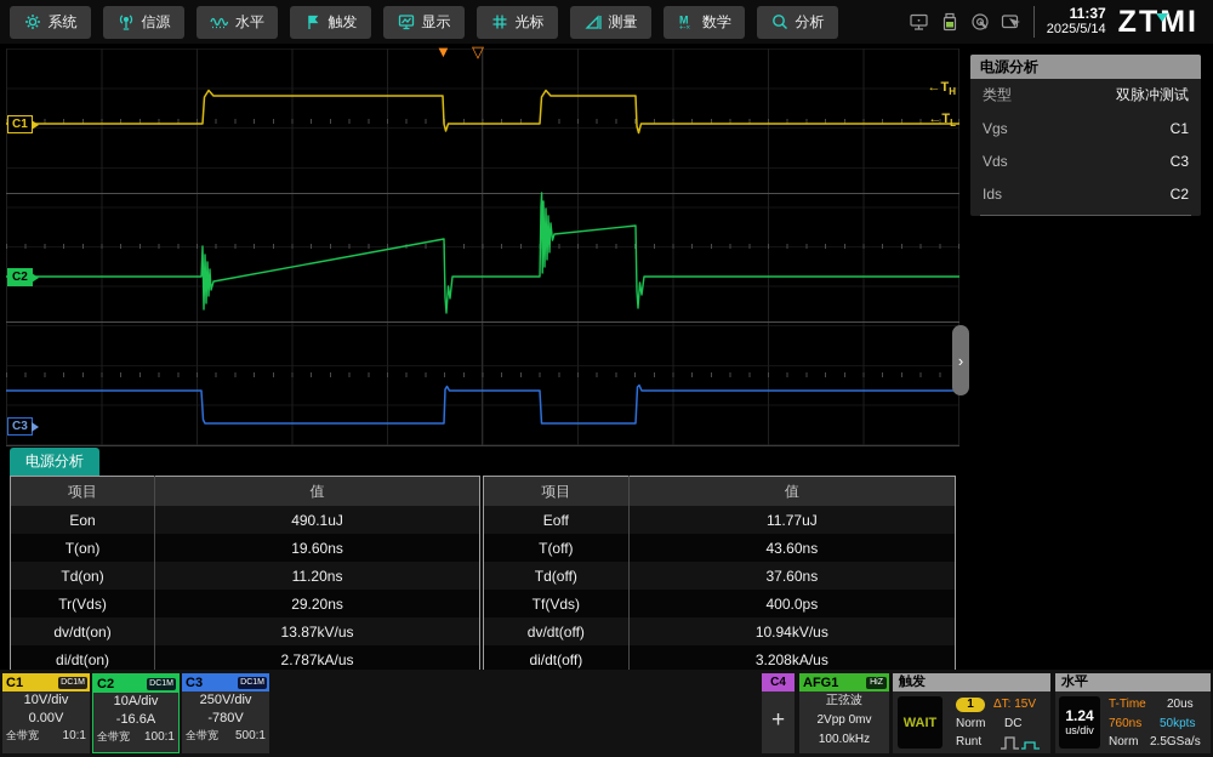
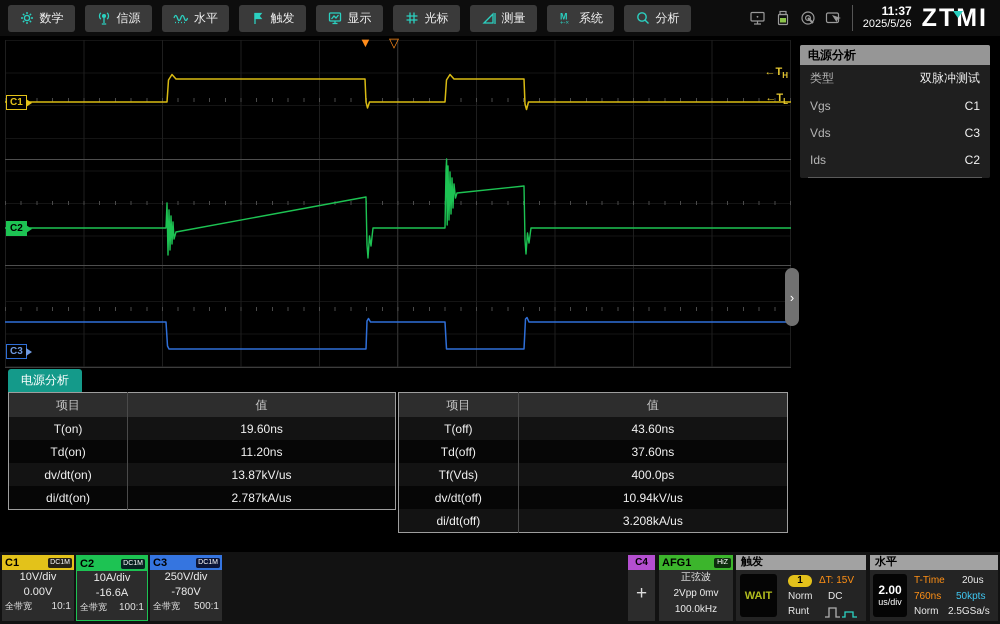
- 系统
+ 数学
  信源
  水平
  触发
  显示
  光标
  测量
  M
- 数学
+ 系统
  分析
  11:37
- 2025/5/14
+ 2025/5/26
  ZTMI
  ▼
  ▽
  C1
  C2
  C3
  ←TH
  ←TL
  ›
  电源分析
  类型
  双脉冲测试
  Vgs
  C1
  Vds
  C3
  Ids
  C2
  电源分析
  项目	值
- Eon	490.1uJ
  T(on)	19.60ns
  Td(on)	11.20ns
- Tr(Vds)	29.20ns
  dv/dt(on)	13.87kV/us
  di/dt(on)	2.787kA/us
  项目	值
- Eoff	11.77uJ
  T(off)	43.60ns
  Td(off)	37.60ns
  Tf(Vds)	400.0ps
  dv/dt(off)	10.94kV/us
  di/dt(off)	3.208kA/us
  C1
  10V/div
  0.00V
  全带宽
  10:1
  C2
  10A/div
  -16.6A
  全带宽
  100:1
  C3
  250V/div
  -780V
  全带宽
  500:1
  C4
  +
  AFG1
  正弦波
  2Vpp 0mv
  100.0kHz
  触发
  WAIT
  1
  ΔT: 15V
  Norm
  DC
  Runt
  水平
- 1.24
+ 2.00
  us/div
  T-Time
  20us
  760ns
  50kpts
  Norm
  2.5GSa/s
